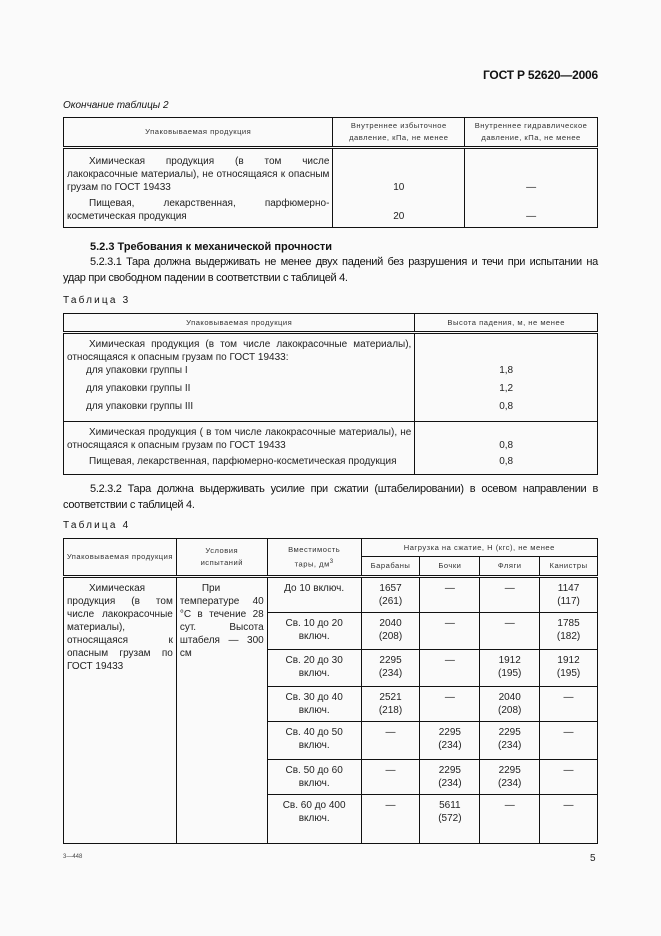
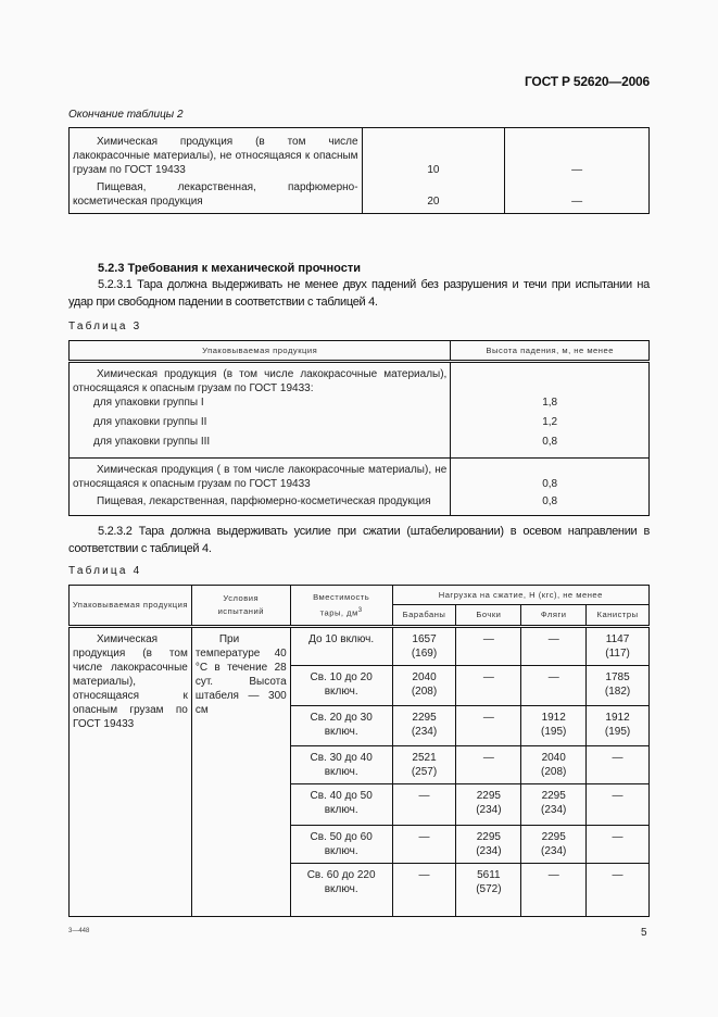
  ГОСТ Р 52620—2006
  Окончание таблицы 2
- Упаковываемая продукция	Внутреннее избыточное давление, кПа, не менее	Внутреннее гидравлическое давление, кПа, не менее
  Химическая продукция (в том числе лакокрасочные материалы), не относящаяся к опасным грузам по ГОСТ 19433	10	—
  Пищевая, лекарственная, парфюмерно-косметическая продукция	20	—
  5.2.3 Требования к механической прочности
  5.2.3.1 Тара должна выдерживать не менее двух падений без разрушения и течи при испытании на удар при свободном падении в соответствии с таблицей 4.
  Таблица 3
  Упаковываемая продукция	Высота падения, м, не менее
  Химическая продукция (в том числе лакокрасочные материалы), относящаяся к опасным грузам по ГОСТ 19433:
  для упаковки группы I	1,8
  для упаковки группы II	1,2
  для упаковки группы III	0,8
  Химическая продукция ( в том числе лакокрасочные материалы), не относящаяся к опасным грузам по ГОСТ 19433	0,8
  Пищевая, лекарственная, парфюмерно-косметическая продукция	0,8
  5.2.3.2 Тара должна выдерживать усилие при сжатии (штабелировании) в осевом направлении в соответствии с таблицей 4.
  Таблица 4
  Упаковываемая продукция	Условия испытаний	Вместимость тары, дм	Нагрузка на сжатие, Н (кгс), не менее
  Барабаны	Бочки	Фляги	Канистры
- Химическая продукция (в том числе лакокрасочные материалы), относящаяся к опасным грузам по ГОСТ 19433	При температуре 40 °С в течение 28 сут. Высота штабеля — 300 см	До 10 включ.	1657(261)	—	—	1147(117)
+ Химическая продукция (в том числе лакокрасочные материалы), относящаяся к опасным грузам по ГОСТ 19433	При температуре 40 °С в течение 28 сут. Высота штабеля — 300 см	До 10 включ.	1657(169)	—	—	1147(117)
  Св. 10 до 20 включ.	2040(208)	—	—	1785(182)
  Св. 20 до 30 включ.	2295(234)	—	1912(195)	1912(195)
- Св. 30 до 40 включ.	2521(218)	—	2040(208)	—
+ Св. 30 до 40 включ.	2521(257)	—	2040(208)	—
  Св. 40 до 50 включ.	—	2295(234)	2295(234)	—
  Св. 50 до 60 включ.	—	2295(234)	2295(234)	—
- Св. 60 до 400 включ.	—	5611(572)	—	—
+ Св. 60 до 220 включ.	—	5611(572)	—	—
  5
